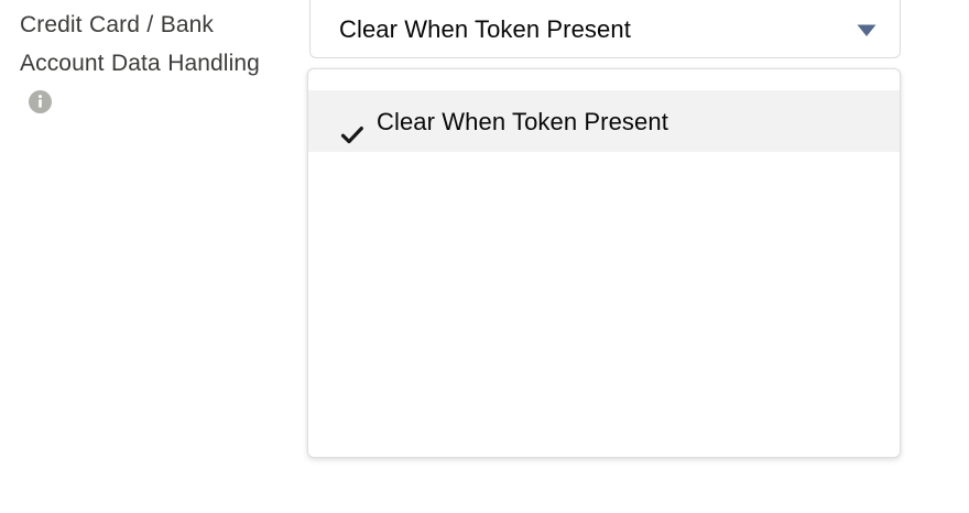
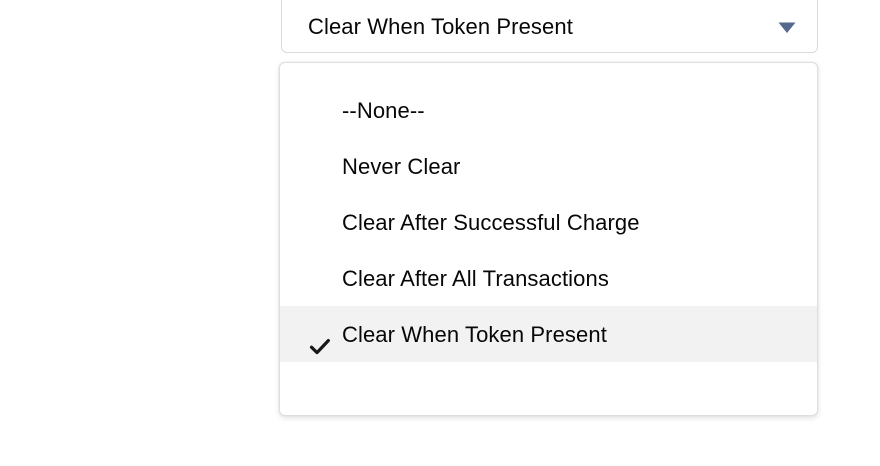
- Credit Card / Bank Account Data Handling
  Clear When Token Present
+ --None--
+ Never Clear
+ Clear After Successful Charge
+ Clear After All Transactions
  Clear When Token Present
